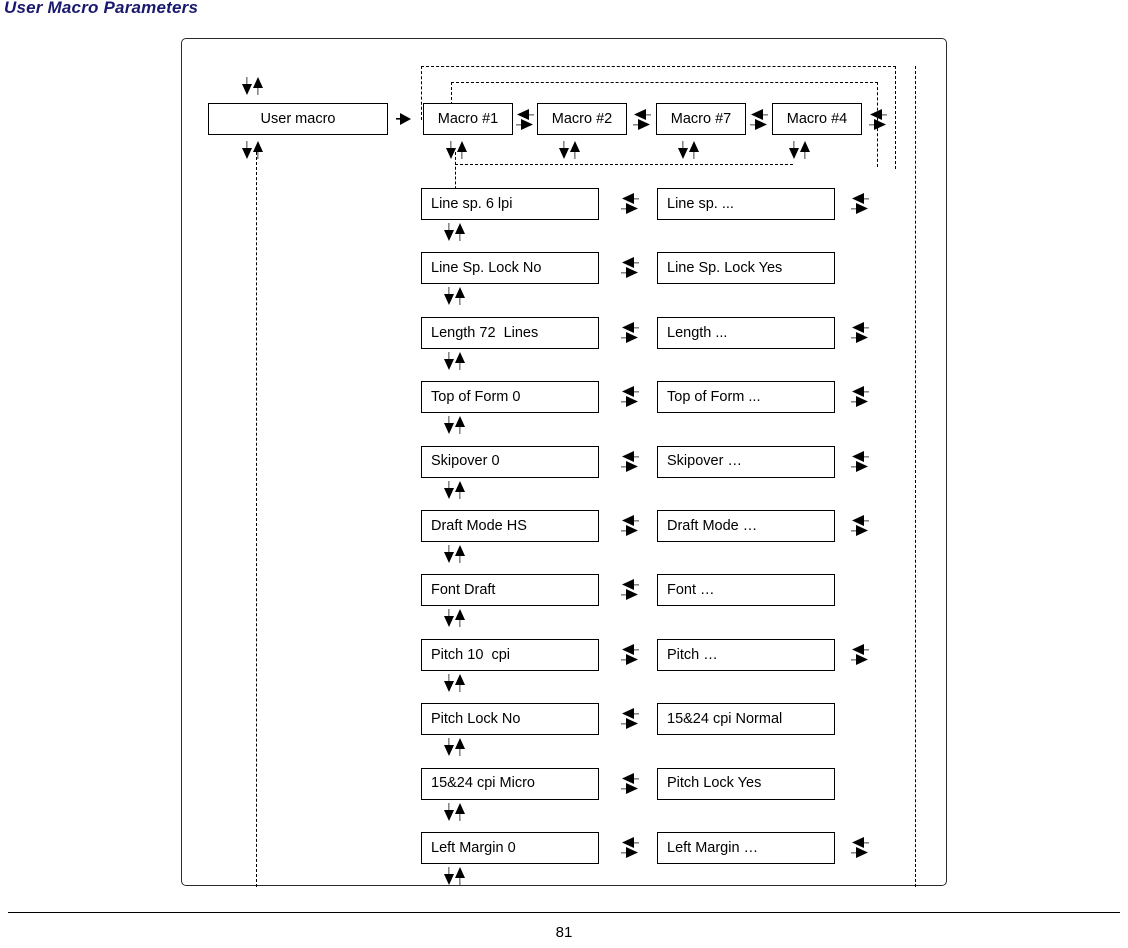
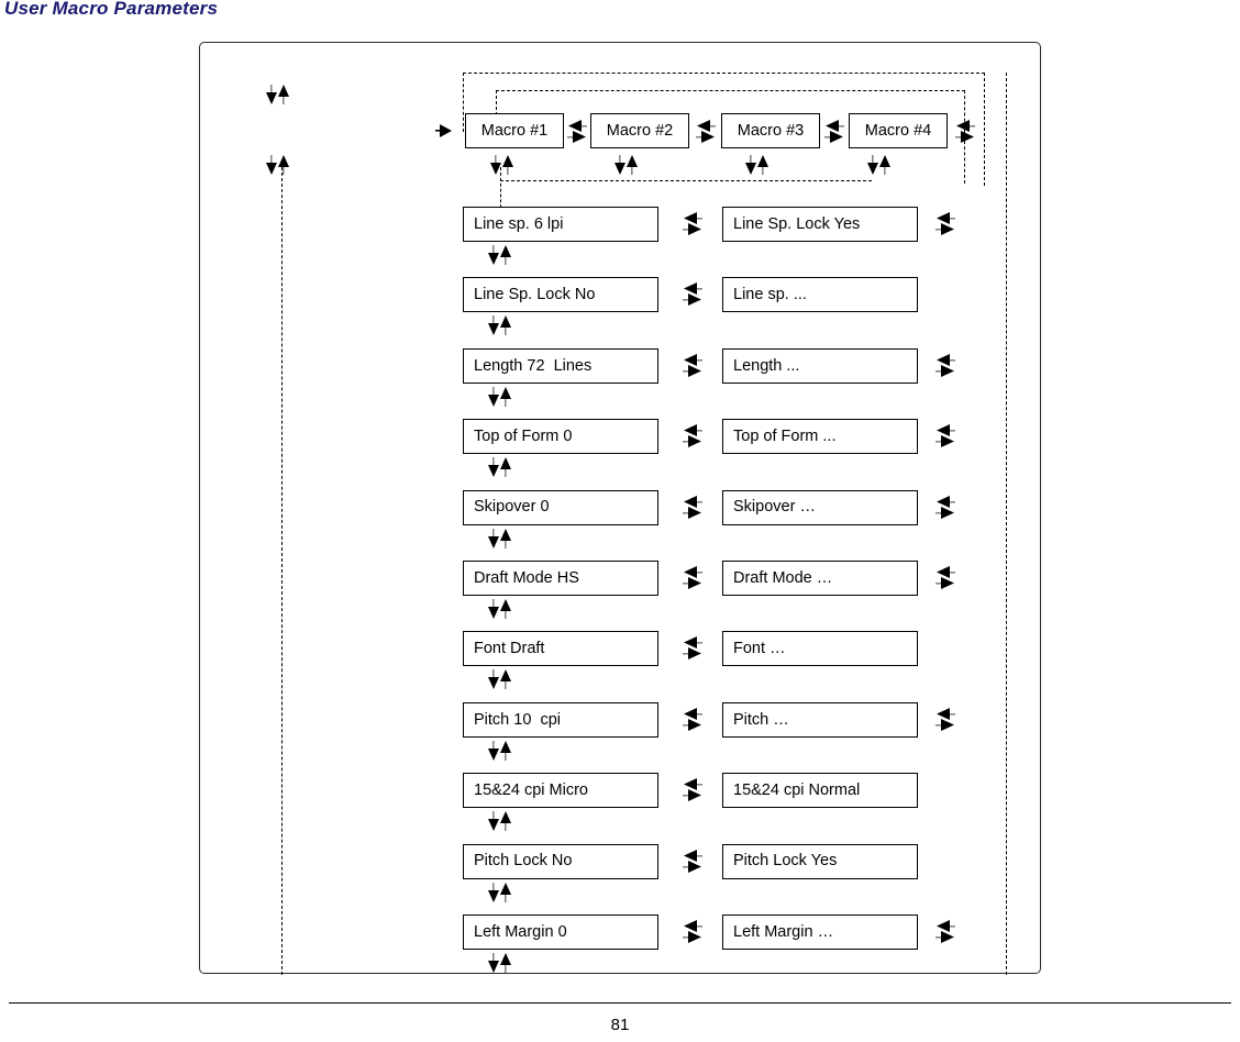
  User Macro Parameters
- User macro
  Macro #1
  Macro #2
- Macro #7
+ Macro #3
  Macro #4
  Line sp. 6 lpi
- Line sp. ...
+ Line Sp. Lock Yes
  Line Sp. Lock No
- Line Sp. Lock Yes
+ Line sp. ...
  Length 72 Lines
  Length ...
  Top of Form 0
  Top of Form ...
  Skipover 0
  Skipover …
  Draft Mode HS
  Draft Mode …
  Font Draft
  Font …
  Pitch 10 cpi
  Pitch …
- Pitch Lock No
+ 15&24 cpi Micro
  15&24 cpi Normal
- 15&24 cpi Micro
+ Pitch Lock No
  Pitch Lock Yes
  Left Margin 0
  Left Margin …
  81
